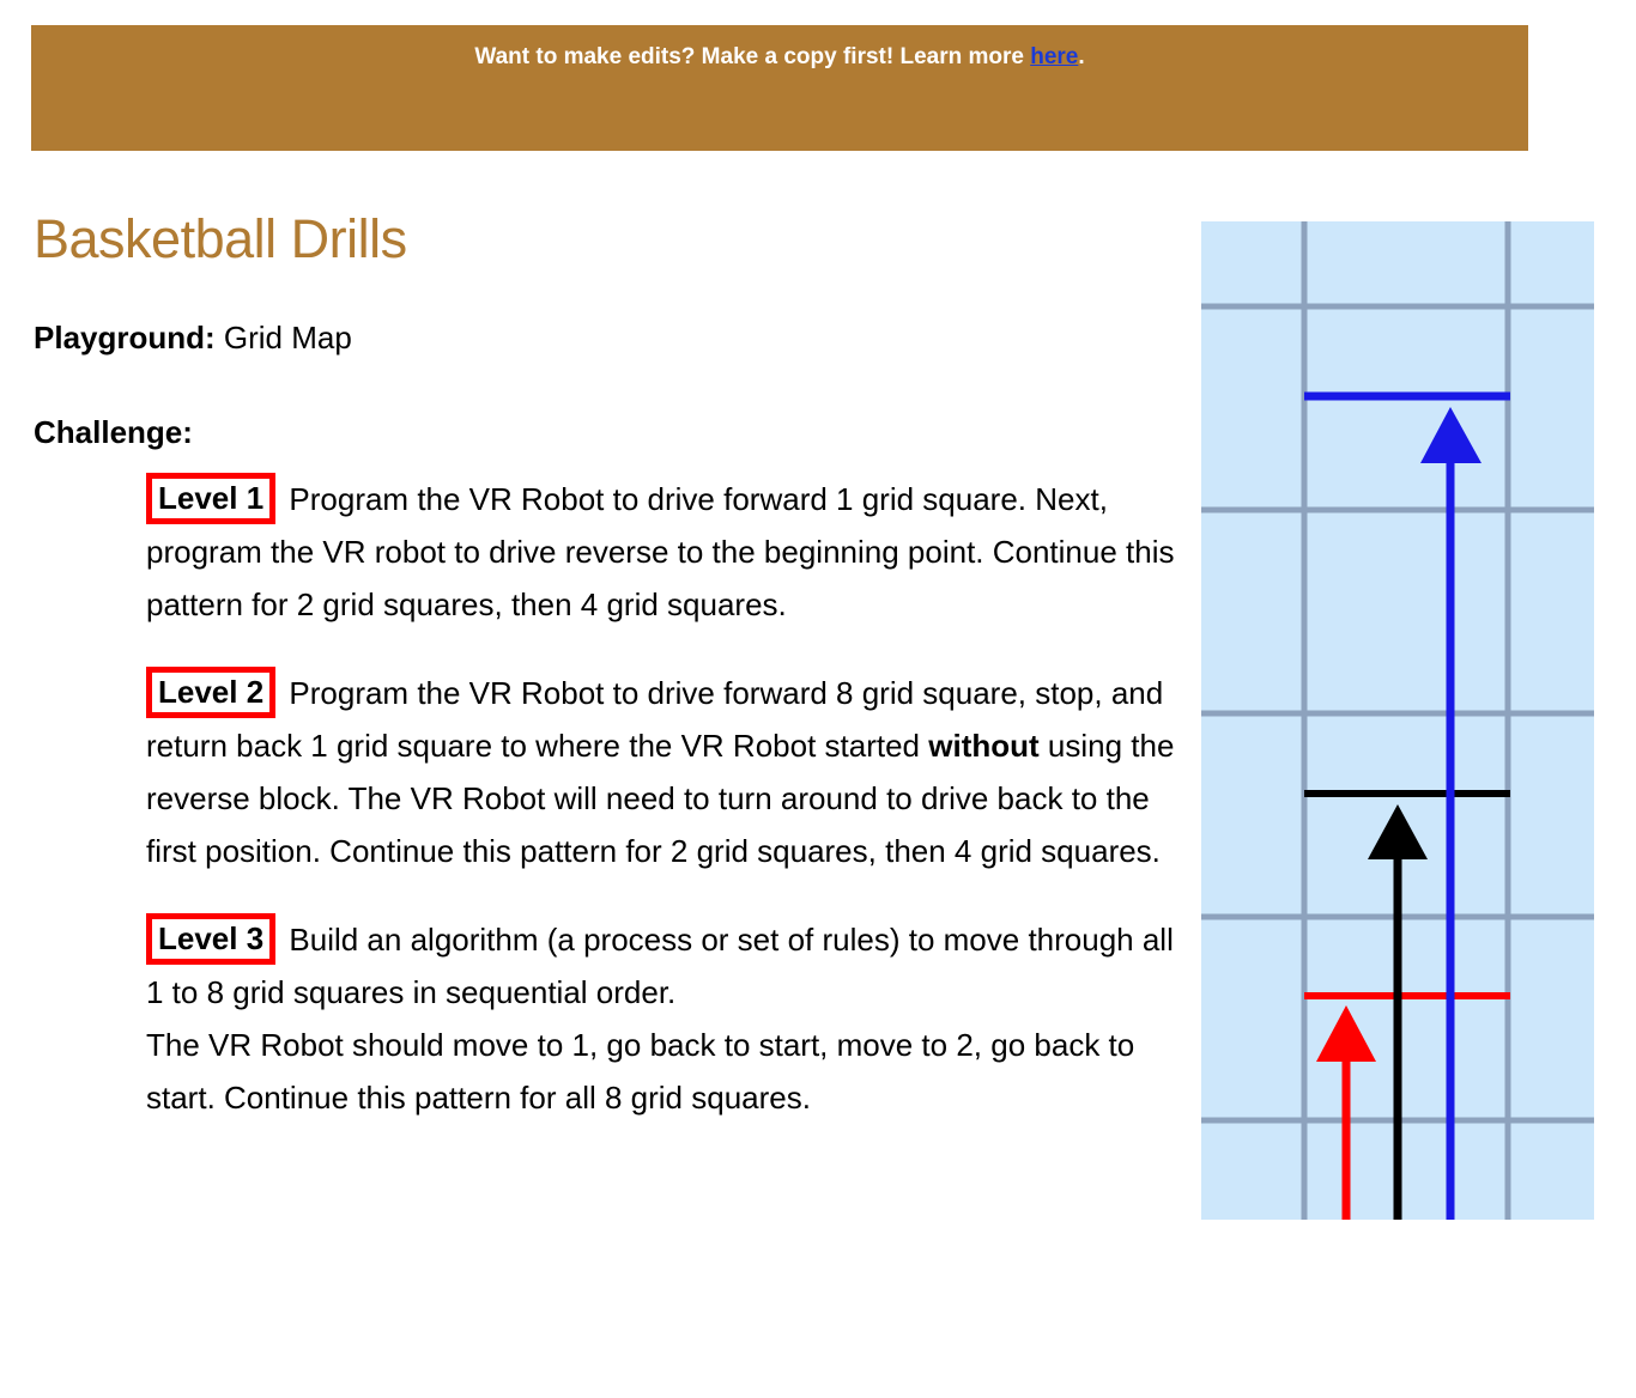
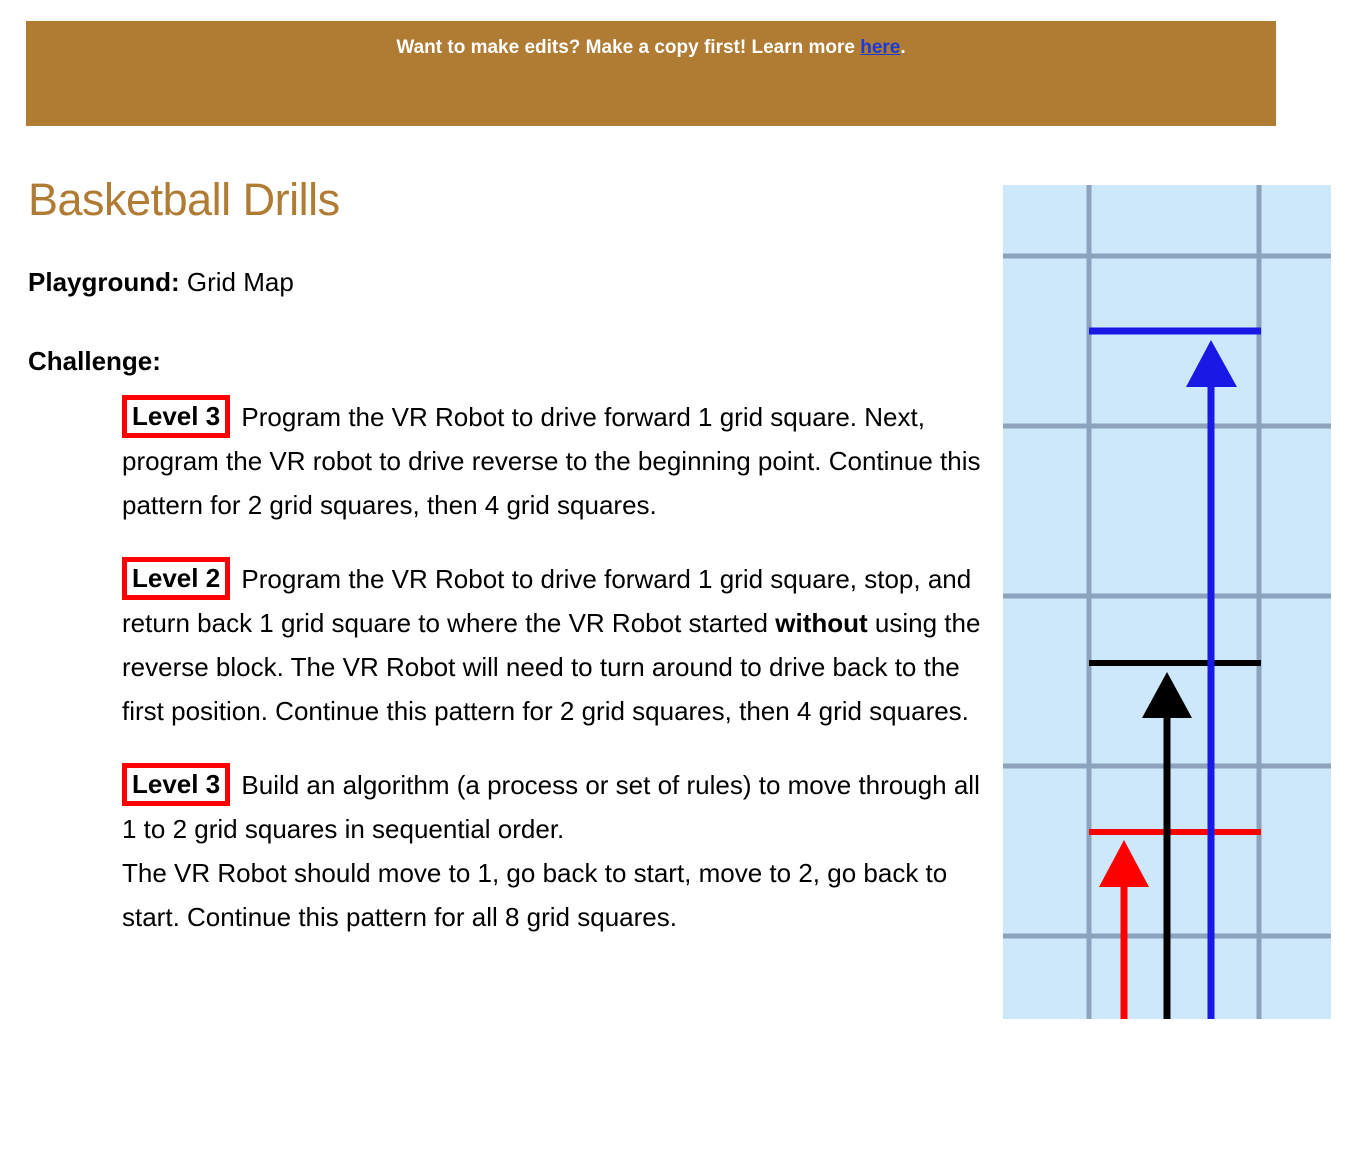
  Want to make edits? Make a copy first! Learn more here.
  Basketball Drills
  Playground: Grid Map
  Challenge:
- Level 1 Program the VR Robot to drive forward 1 grid square. Next, program the VR robot to drive reverse to the beginning point. Continue this pattern for 2 grid squares, then 4 grid squares.
+ Level 3 Program the VR Robot to drive forward 1 grid square. Next, program the VR robot to drive reverse to the beginning point. Continue this pattern for 2 grid squares, then 4 grid squares.
- Level 2 Program the VR Robot to drive forward 8 grid square, stop, and return back 1 grid square to where the VR Robot started without using the reverse block. The VR Robot will need to turn around to drive back to the first position. Continue this pattern for 2 grid squares, then 4 grid squares.
+ Level 2 Program the VR Robot to drive forward 1 grid square, stop, and return back 1 grid square to where the VR Robot started without using the reverse block. The VR Robot will need to turn around to drive back to the first position. Continue this pattern for 2 grid squares, then 4 grid squares.
- Level 3 Build an algorithm (a process or set of rules) to move through all 1 to 8 grid squares in sequential order.
+ Level 3 Build an algorithm (a process or set of rules) to move through all 1 to 2 grid squares in sequential order.
  The VR Robot should move to 1, go back to start, move to 2, go back to start. Continue this pattern for all 8 grid squares.
